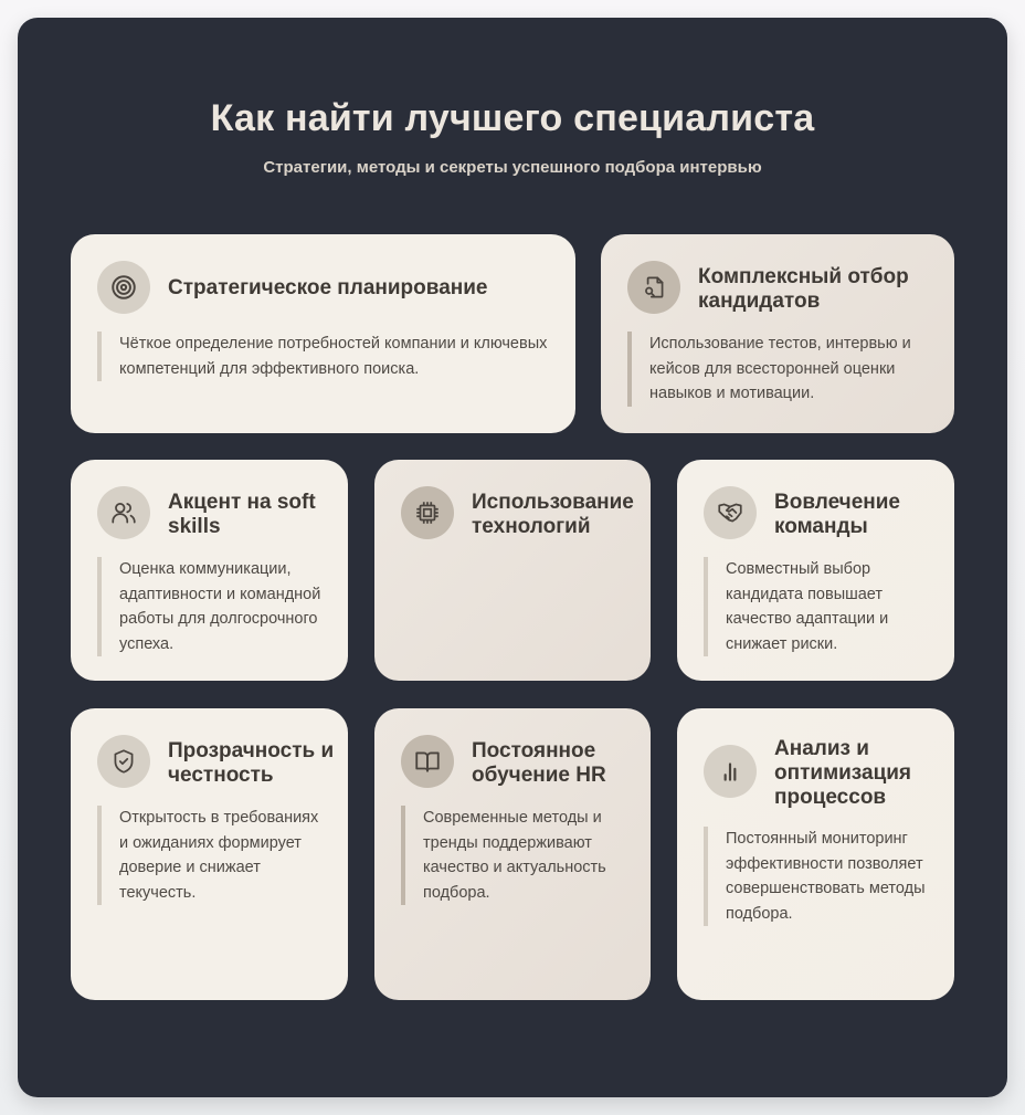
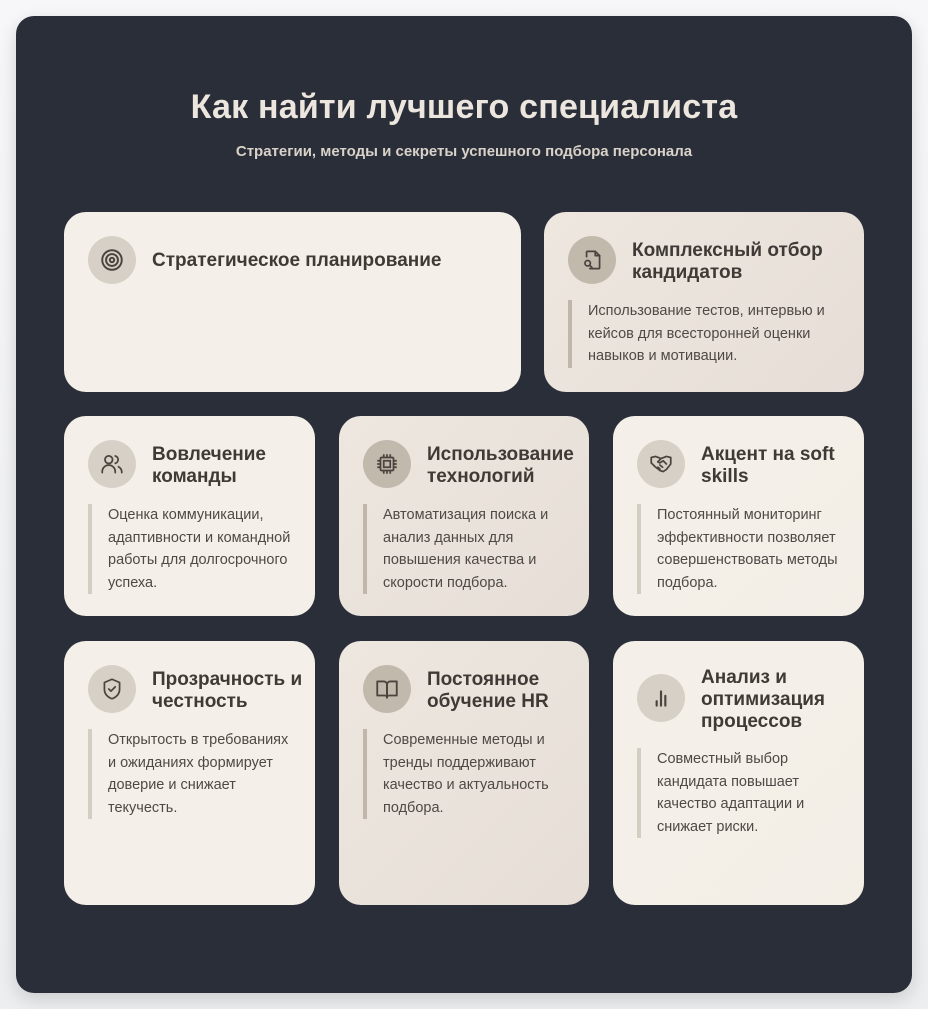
  Как найти лучшего специалиста
- Стратегии, методы и секреты успешного подбора интервью
+ Стратегии, методы и секреты успешного подбора персонала
  Стратегическое планирование
- Чёткое определение потребностей компании и ключевых компетенций для эффективного поиска.
  Комплексный отбор кандидатов
  Использование тестов, интервью и кейсов для всесторонней оценки навыков и мотивации.
- Акцент на soft skills
+ Вовлечение команды
  Оценка коммуникации, адаптивности и командной работы для долгосрочного успеха.
  Использование технологий
+ Автоматизация поиска и анализ данных для повышения качества и скорости подбора.
- Вовлечение команды
+ Акцент на soft skills
- Совместный выбор кандидата повышает качество адаптации и снижает риски.
+ Постоянный мониторинг эффективности позволяет совершенствовать методы подбора.
  Прозрачность и честность
  Открытость в требованиях и ожиданиях формирует доверие и снижает текучесть.
  Постоянное обучение HR
  Современные методы и тренды поддерживают качество и актуальность подбора.
  Анализ и оптимизация процессов
- Постоянный мониторинг эффективности позволяет совершенствовать методы подбора.
+ Совместный выбор кандидата повышает качество адаптации и снижает риски.
